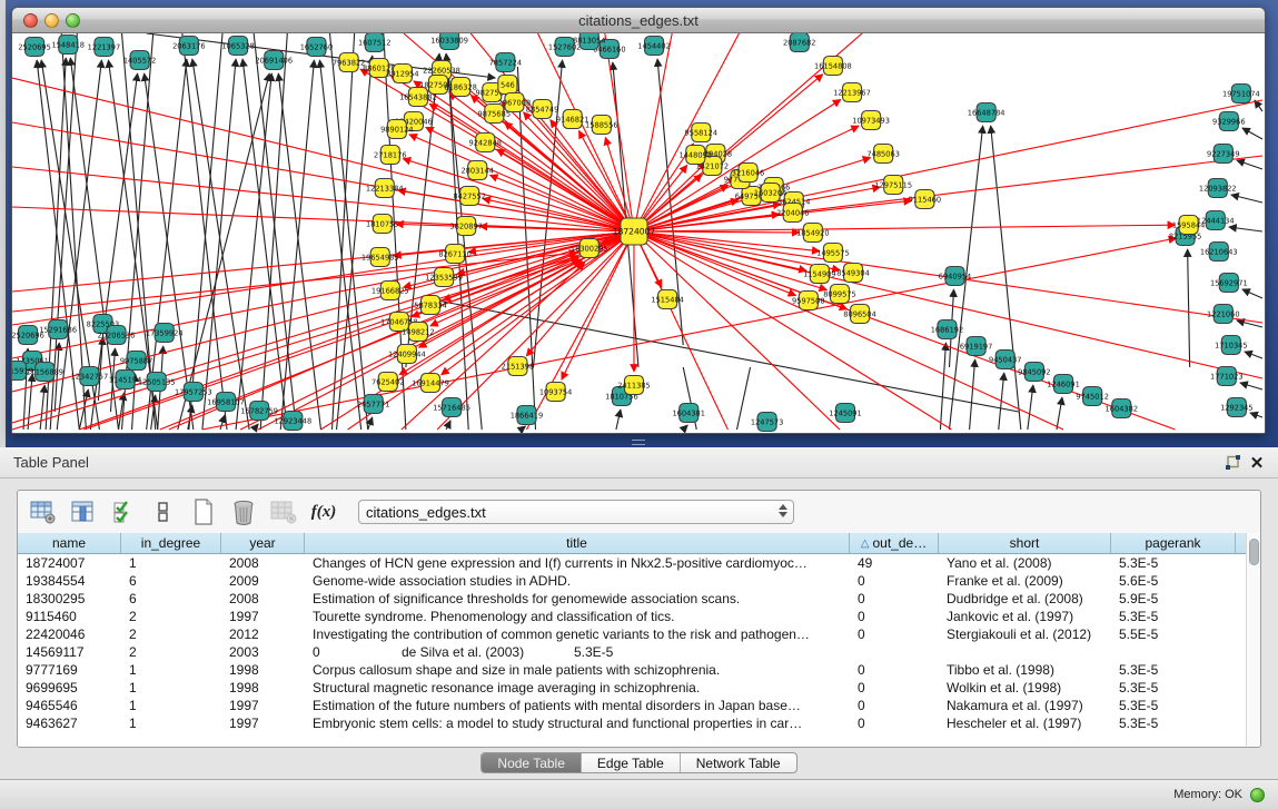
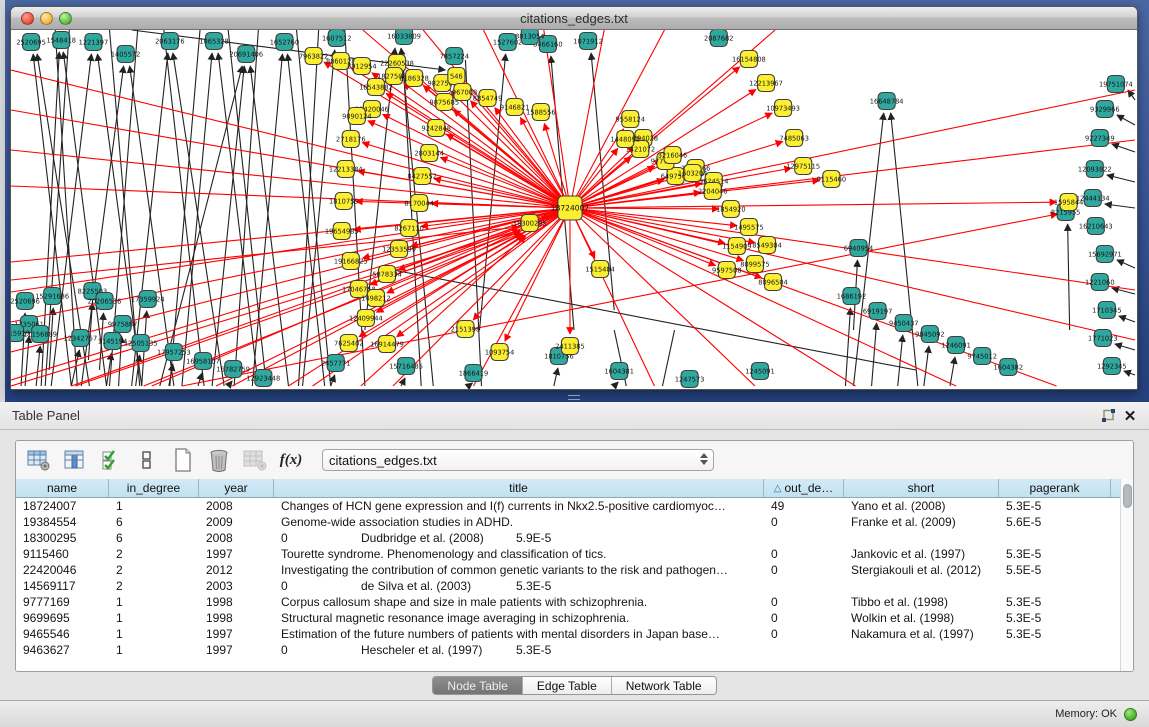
  citations_edges.txt
  2520695
  1548418
  1221397
  1405572
  2063176
  1065328
  20691406
  1652760
  1607512
  16033809
  7857224
  1527602
  466160
- 1454402
+ 1071912
  8813054
  2087682
  2520696
  15291686
  8225503
  35061
  15919
  11156889
  12342757
  1145194
  20206536
  17359924
  9975887
  12505135
  17957253
  16958107
  16782759
  12923448
  2457771
  15716485
  1866419
  1810756
  1604381
  1247573
  1245091
  1686192
  6919197
  9450437
  9845092
  1246091
  9745012
  1604382
  6940954
  16648784
  19751074
  9329966
  9227349
  12093822
  12444134
  8215955
  16210643
  1221060
  1710345
  1771023
  1292345
  18300295
  7963822
  886012
  8912954
  22260538
  1827508
  16543882
  8186328
  98275
  546
  2967008
  9875685
  8854749
  9146821
  1588556
  420046
  9890124
  2718176
  9242848
  2803144
  12213384
  8427552
  1810755
- 3820897
+ 8170044
  8267110
  19654985
  12353599
  19166825
  5878334
  1704675
  1498212
  12409944
  7625402
  16914479
  2151398
  1093754
  2411385
  1515484
  16154808
  12213967
  10973493
  7485063
  12975115
  64975
  794028
  1421072
  9558124
  1448098
  3624514
  3216046
  1603204
  2204046
  1854920
  1495575
  8549304
  1154909
  8099575
  8096504
  9597508
  1595844
  9115460
  18724007
  Table Panel
  ✕
  f(x)
  citations_edges.txt
  name
  in_degree
  year
  title
  △
  out_de…
  short
  pagerank
  18724007
  1
  2008
  Changes of HCN gene expression and I(f) currents in Nkx2.5-positive cardiomyoc…
  49
  Yano et al. (2008)
  5.3E-5
  19384554
  6
  2009
  Genome-wide association studies in ADHD.
  0
  Franke et al. (2009)
  5.6E-5
  18300295
  6
  2008
- Estimation of significance thresholds for genomewide association scans.
  0
  Dudbridge et al. (2008)
  5.9E-5
  9115460
  2
  1997
  Tourette syndrome. Phenomenology and classification of tics.
  0
  Jankovic et al. (1997)
  5.3E-5
  22420046
  2
  2012
  Investigating the contribution of common genetic variants to the risk and pathogen…
  0
  Stergiakouli et al. (2012)
  5.5E-5
  14569117
  2
  2003
  0
  de Silva et al. (2003)
  5.3E-5
  9777169
  1
  1998
  Corpus callosum shape and size in male patients with schizophrenia.
  0
  Tibbo et al. (1998)
  5.3E-5
  9699695
  1
  1998
  Structural magnetic resonance image averaging in schizophrenia.
  0
  Wolkin et al. (1998)
  5.3E-5
  9465546
  1
  1997
  Estimation of the future numbers of patients with mental disorders in Japan base…
  0
  Nakamura et al. (1997)
  5.3E-5
  9463627
  1
  1997
- Embryonic stem cells: a model to study structural and functional properties in car…
  0
  Hescheler et al. (1997)
  5.3E-5
  Node Table
  Edge Table
  Network Table
  Memory: OK
